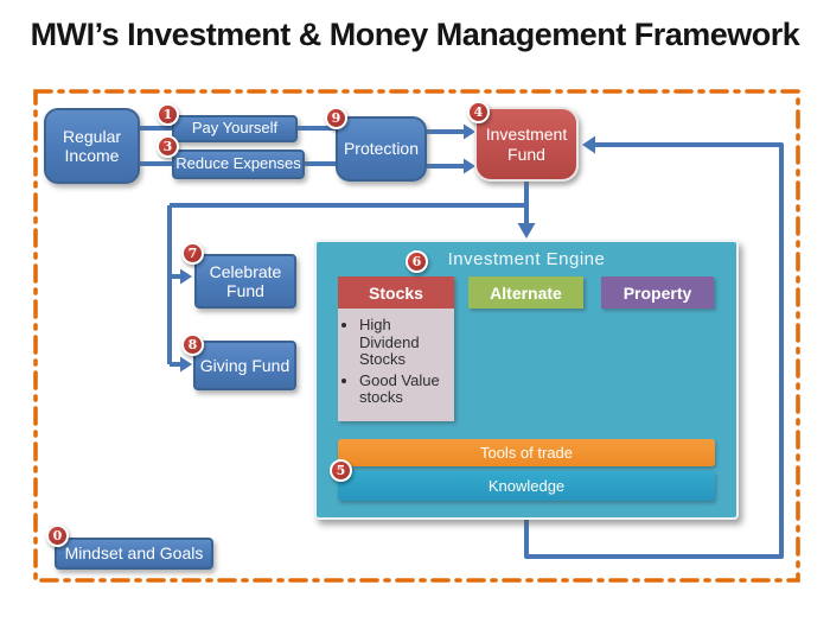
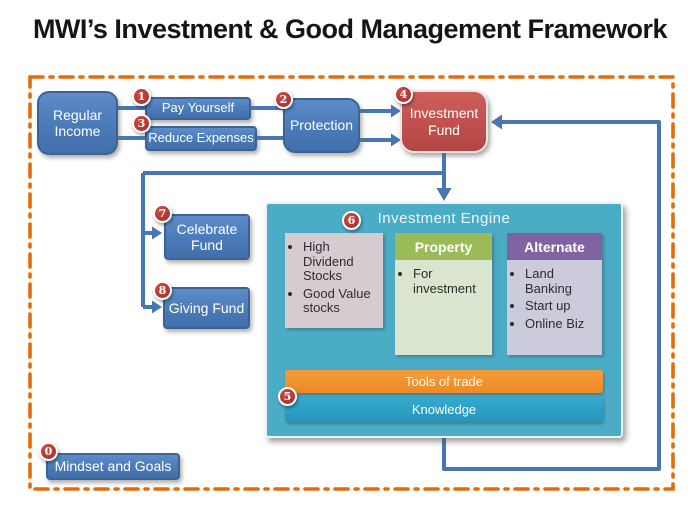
- MWI’s Investment & Money Management Framework
+ MWI’s Investment & Good Management Framework
  Regular Income
  Pay Yourself
  Reduce Expenses
  Protection
  Investment Fund
  Celebrate Fund
  Giving Fund
  Mindset and Goals
  Investment Engine
- Stocks
  High Dividend Stocks
  Good Value stocks
- Alternate
+ Property
+ For investment
- Property
+ Alternate
+ Land Banking
+ Start up
+ Online Biz
  Tools of trade
  Knowledge
  1
- 9
+ 2
  3
  4
  5
  6
  7
  8
  0
